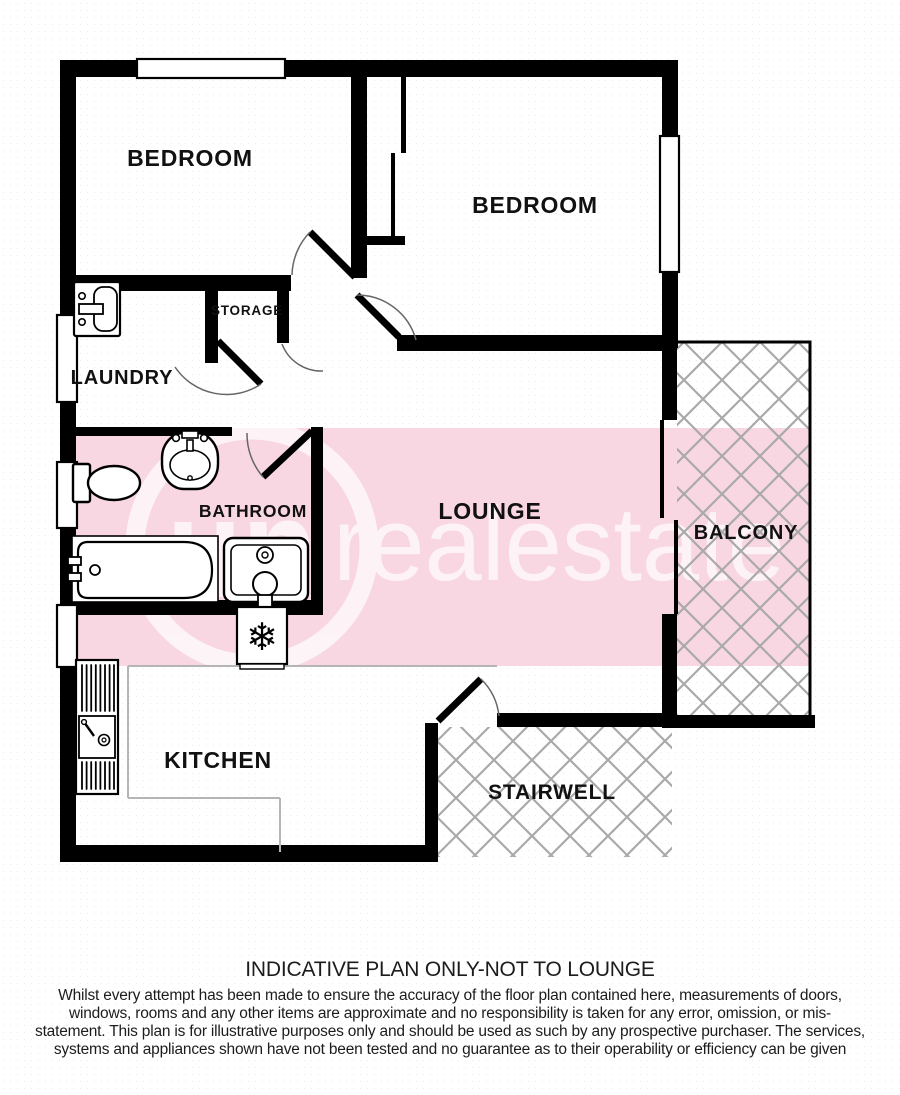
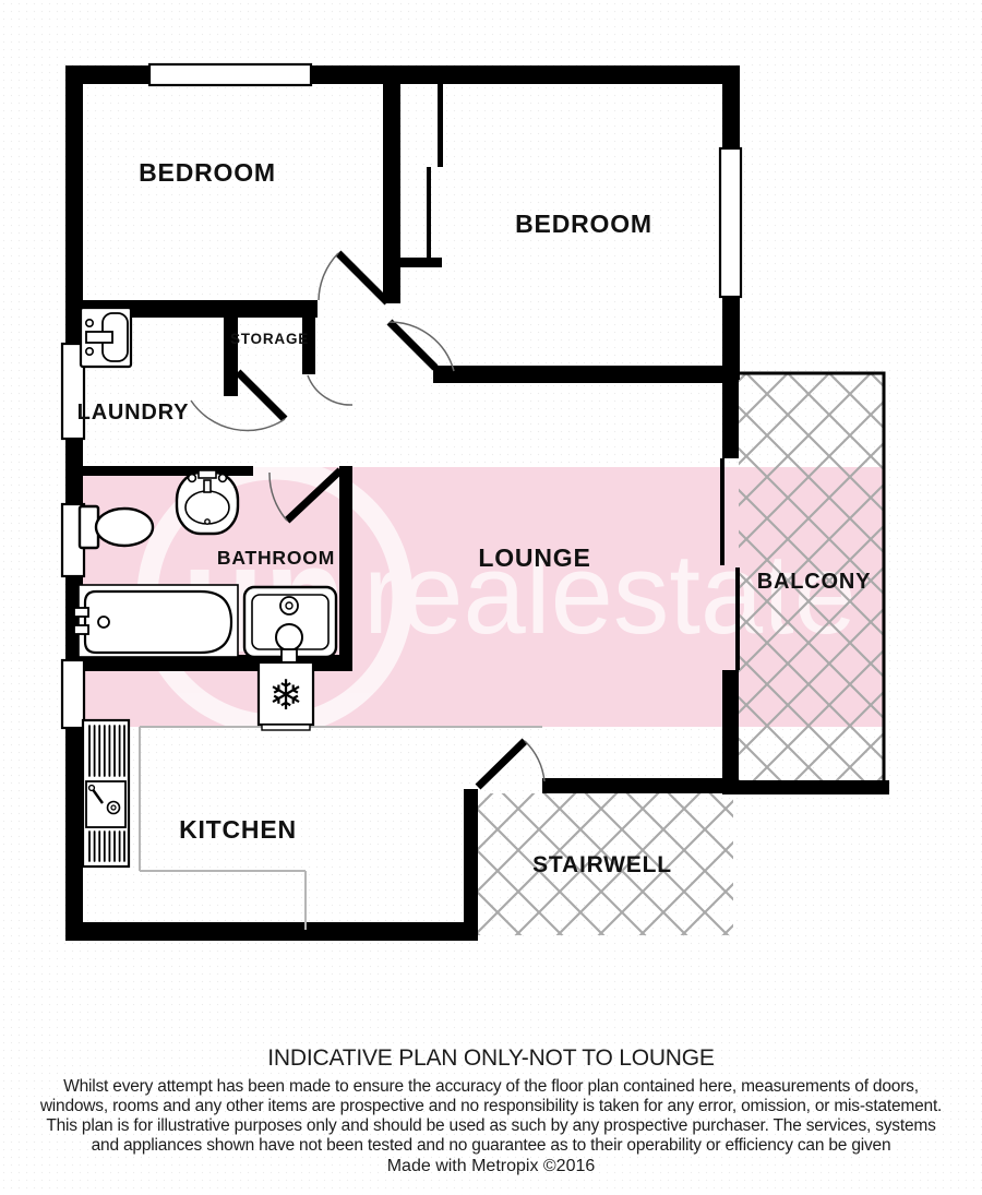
  realesta
  ❄
  BEDROOM
  BEDROOM
  STORAGE
  LAUNDRY
  BATHROOM
  LOUNGE
  BALCONY
  KITCHEN
  STAIRWELL
  INDICATIVE PLAN ONLY-NOT TO LOUNGE
- Whilst every attempt has been made to ensure the accuracy of the floor plan contained here, measurements of doors, windows, rooms and any other items are approximate and no responsibility is taken for any error, omission, or mis-statement. This plan is for illustrative purposes only and should be used as such by any prospective purchaser. The services, systems and appliances shown have not been tested and no guarantee as to their operability or efficiency can be given
+ Whilst every attempt has been made to ensure the accuracy of the floor plan contained here, measurements of doors, windows, rooms and any other items are prospective and no responsibility is taken for any error, omission, or mis-statement. This plan is for illustrative purposes only and should be used as such by any prospective purchaser. The services, systems and appliances shown have not been tested and no guarantee as to their operability or efficiency can be given
+ Made with Metropix ©2016
